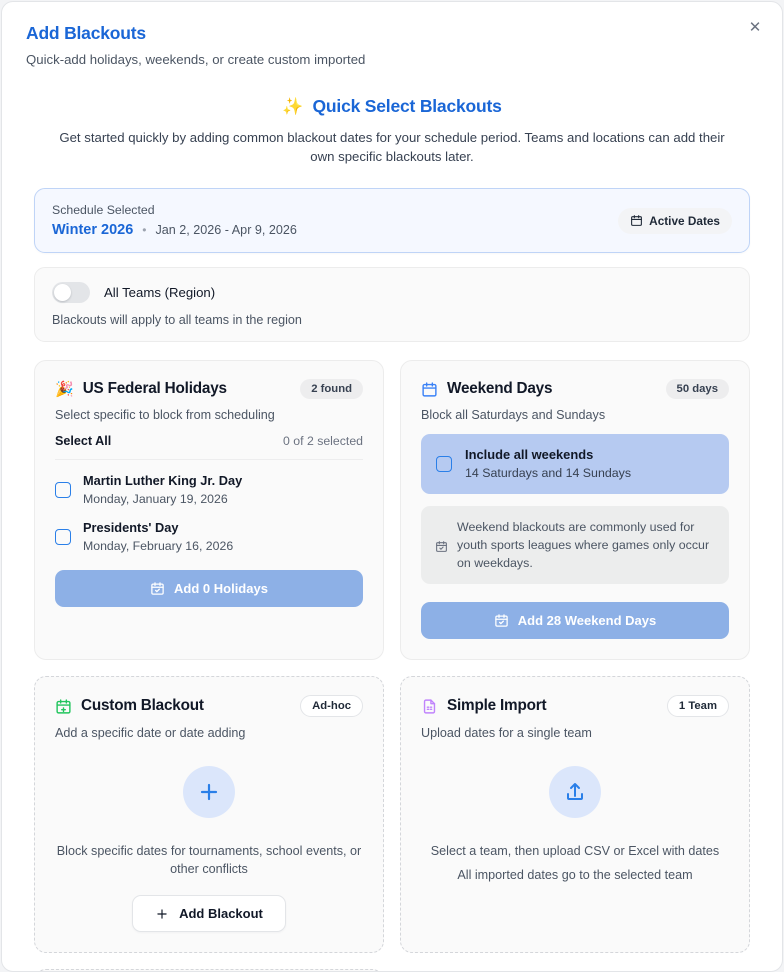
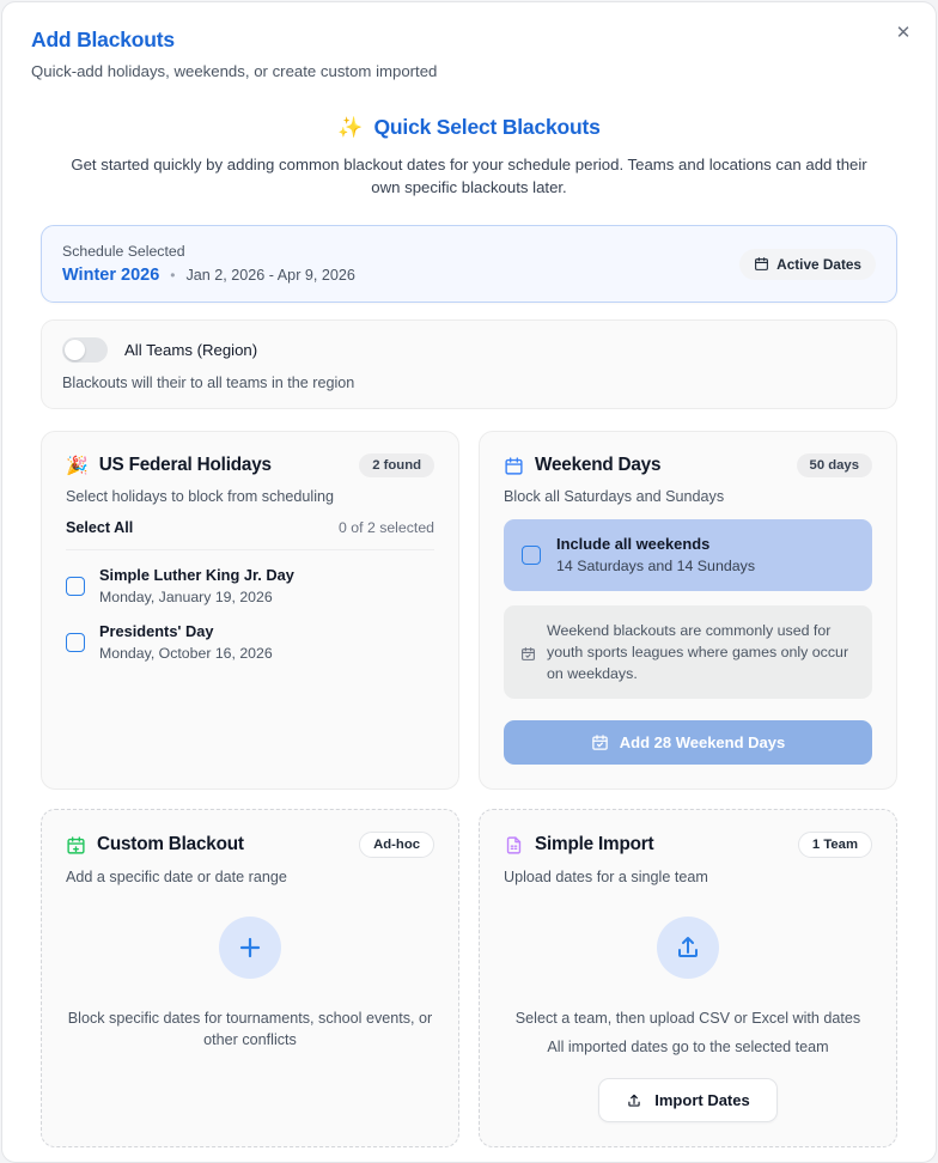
  Add Blackouts
  Quick-add holidays, weekends, or create custom imported
  ✕
  ✨
  Quick Select Blackouts
  Get started quickly by adding common blackout dates for your schedule period. Teams and locations can add their own specific blackouts later.
  Schedule Selected
  Winter 2026
  •
  Jan 2, 2026 - Apr 9, 2026
  Active Dates
  All Teams (Region)
- Blackouts will apply to all teams in the region
+ Blackouts will their to all teams in the region
  🎉
  US Federal Holidays
  2 found
- Select specific to block from scheduling
+ Select holidays to block from scheduling
  Select All
  0 of 2 selected
- Martin Luther King Jr. Day
+ Simple Luther King Jr. Day
  Monday, January 19, 2026
  Presidents' Day
- Monday, February 16, 2026
+ Monday, October 16, 2026
- Add 0 Holidays
  Weekend Days
  50 days
  Block all Saturdays and Sundays
  Include all weekends
  14 Saturdays and 14 Sundays
  Weekend blackouts are commonly used for youth sports leagues where games only occur on weekdays.
  Add 28 Weekend Days
  Custom Blackout
  Ad-hoc
- Add a specific date or date adding
+ Add a specific date or date range
  Block specific dates for tournaments, school events, or other conflicts
- Add Blackout
  Simple Import
  1 Team
  Upload dates for a single team
  Select a team, then upload CSV or Excel with dates
  All imported dates go to the selected team
+ Import Dates
